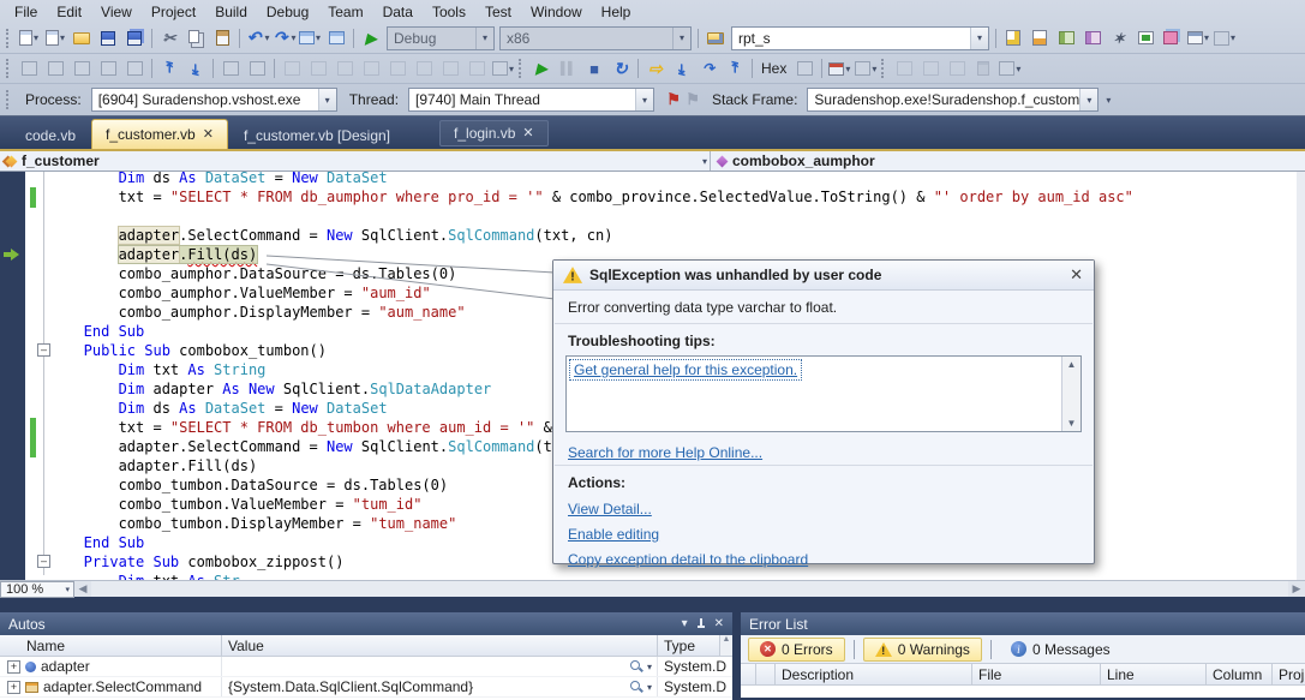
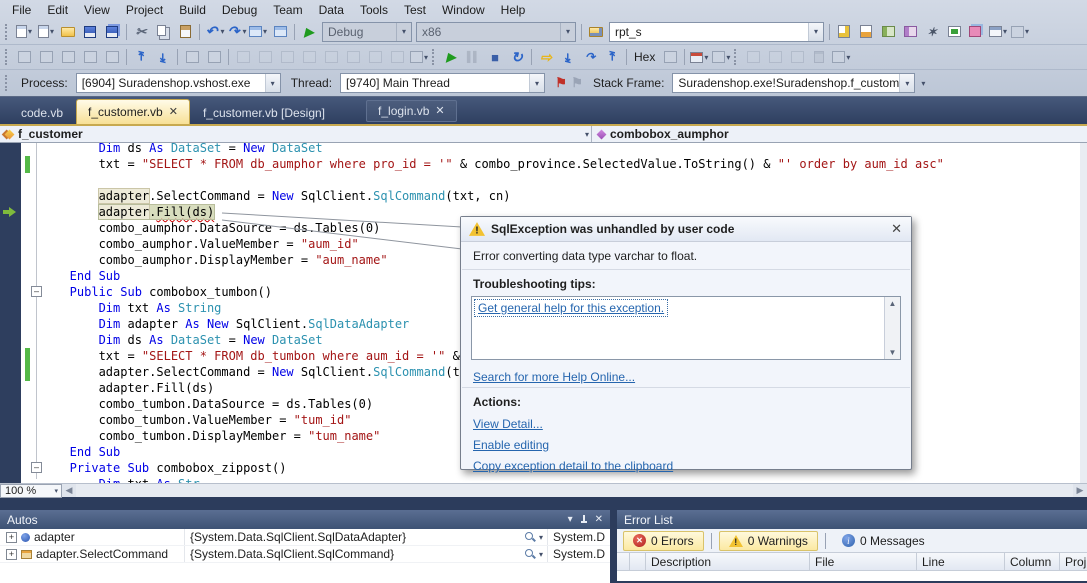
  File
  Edit
  View
  Project
  Build
  Debug
  Team
  Data
  Tools
  Test
  Window
  Help
  ▾
  ▾
  ▾
  ▾
  ▾
  Debug
  ▾
  x86
  ▾
  rpt_s
  ▾
  ▾
  ▾
  ▾
  Hex
  ▾
  ▾
  ▾
  Process:
  [6904] Suradenshop.vshost.exe
  ▾
  Thread:
  [9740] Main Thread
  ▾
  Stack Frame:
  Suradenshop.exe!Suradenshop.f_custom
  ▾
  ▾
  code.vb
  f_customer.vb
  ✕
  f_customer.vb [Design]
  f_login.vb
  ✕
  f_customer
  ▾
  combobox_aumphor
  Dim ds As DataSet = New DataSet
  txt = "SELECT * FROM db_aumphor where pro_id = '" & combo_province.SelectedValue.ToString() & "' order by aum_id asc"
  adapter.SelectCommand = New SqlClient.SqlCommand(txt, cn)
  adapter.Fill(ds)
  combo_aumphor.DataSource = ds.Tables(0)
  combo_aumphor.ValueMember = "aum_id"
  combo_aumphor.DisplayMember = "aum_name"
  End Sub
  –
  Public Sub combobox_tumbon()
  Dim txt As String
  Dim adapter As New SqlClient.SqlDataAdapter
  Dim ds As DataSet = New DataSet
  txt = "SELECT * FROM db_tumbon where aum_id = '" &
  adapter.SelectCommand = New SqlClient.SqlCommand(t
  adapter.Fill(ds)
  combo_tumbon.DataSource = ds.Tables(0)
  combo_tumbon.ValueMember = "tum_id"
  combo_tumbon.DisplayMember = "tum_name"
  End Sub
  –
  Private Sub combobox_zippost()
  100 %
  ◀
  ▶
  SqlException was unhandled by user code
  ✕
  Error converting data type varchar to float.
  Troubleshooting tips:
  Get general help for this exception.
  ▲
  ▼
  Search for more Help Online...
  Actions:
  View Detail...
  Enable editing
  Copy exception detail to the clipboard
  Autos
  ▾
  ✕
- Name
- Value
- Type
  +
  adapter
+ {System.Data.SqlClient.SqlDataAdapter}
  ▾
  System.D
  +
  adapter.SelectCommand
  {System.Data.SqlClient.SqlCommand}
  ▾
  System.D
  Error List
  ✕
  0 Errors
  0 Warnings
  i
  0 Messages
  ˇ
  Description
  File
  Line
  Column
  Proj
